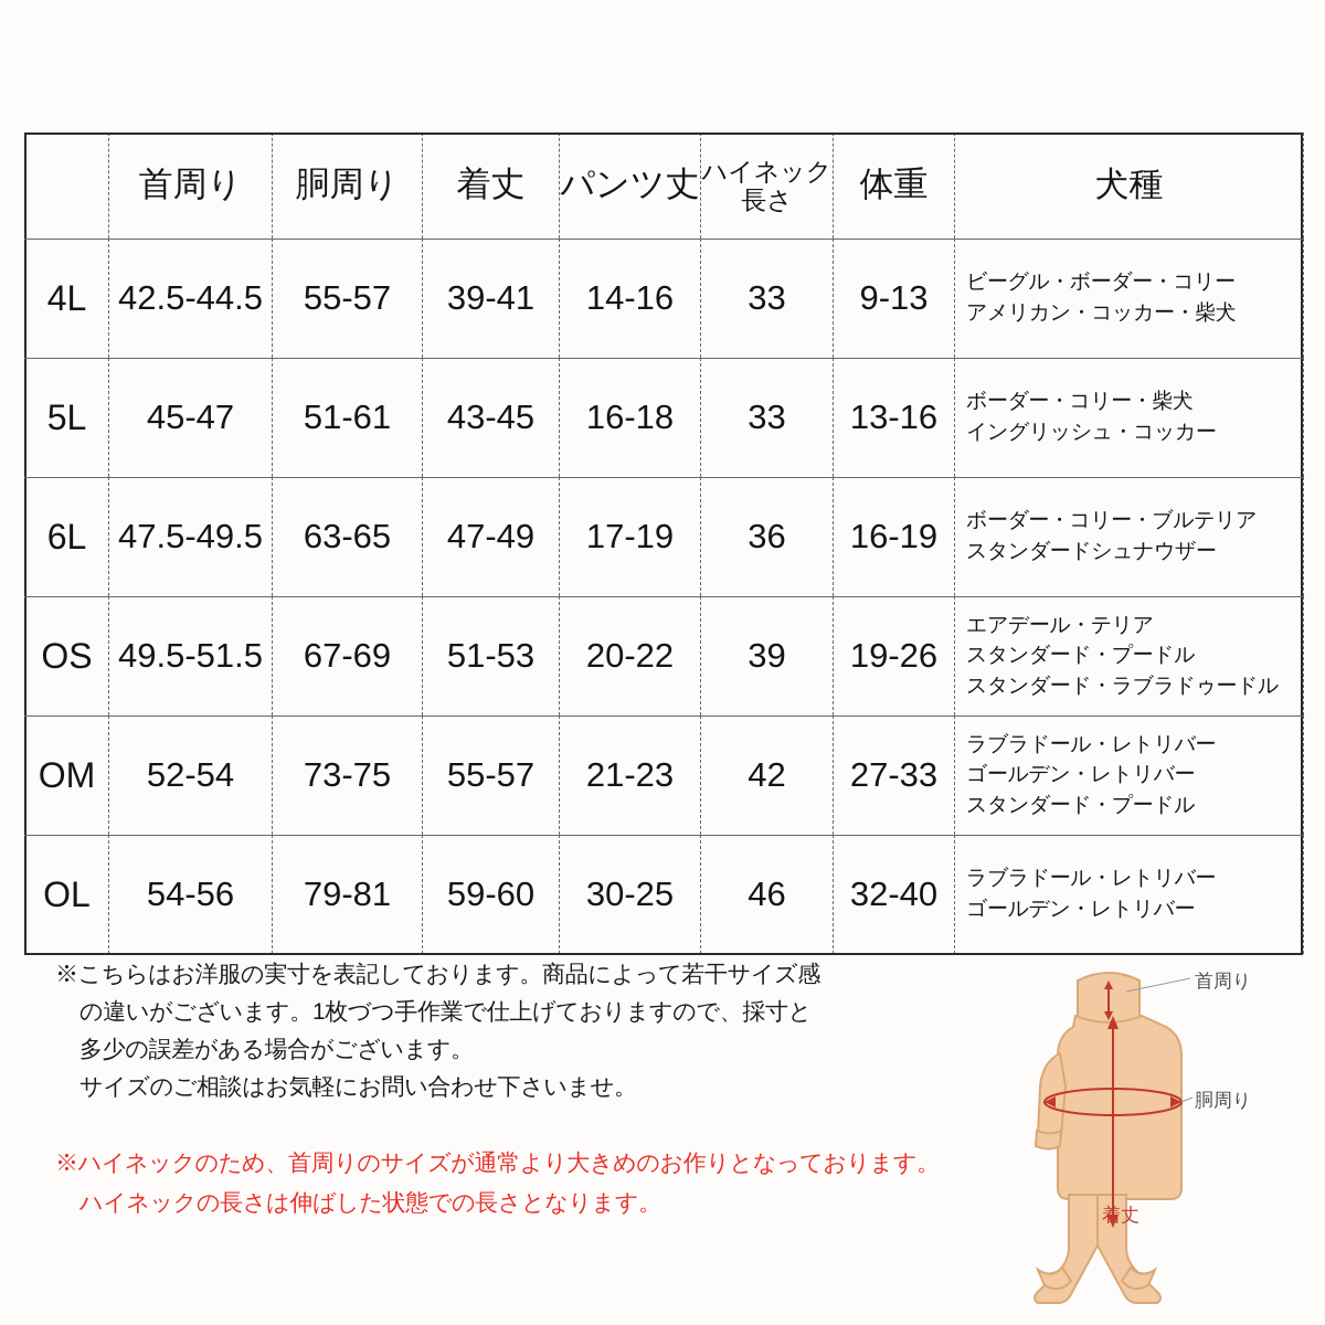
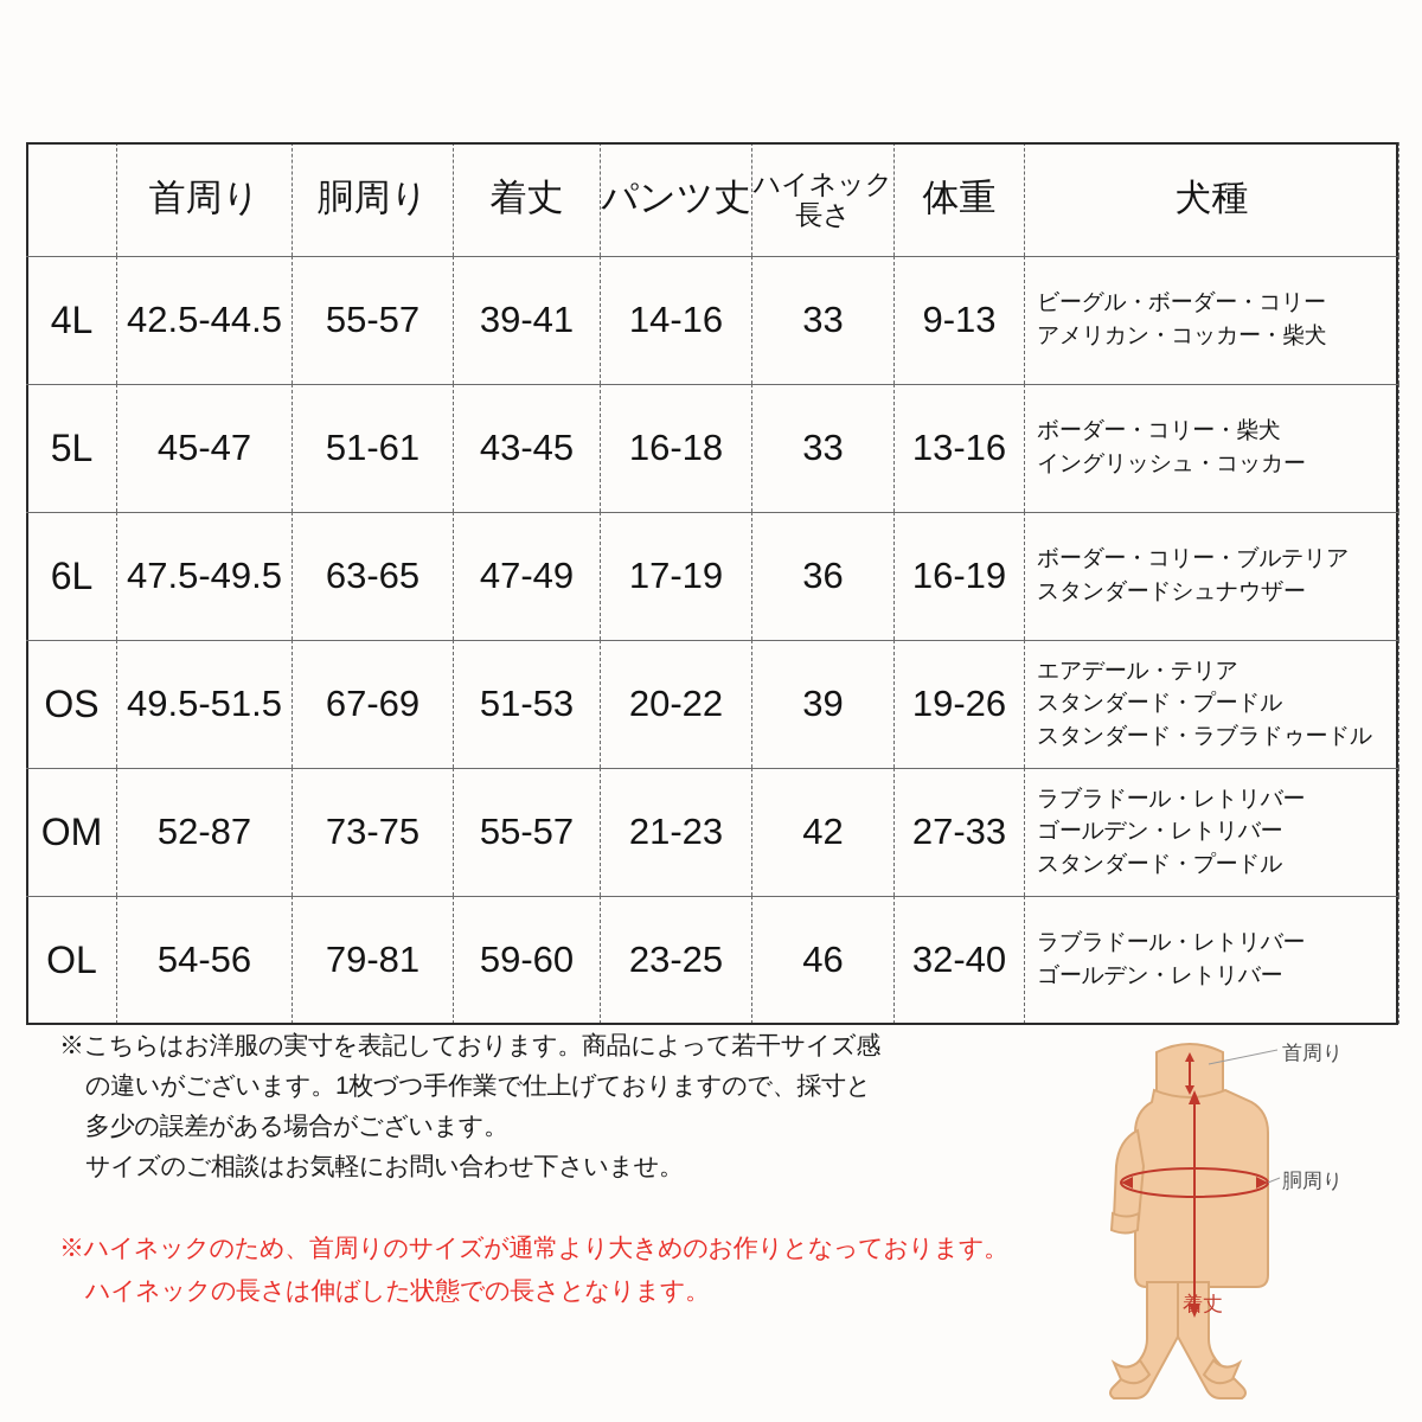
  	首周り	胴周り	着丈	パンツ丈	ハイネック 長さ	体重	犬種
  4L	42.5-44.5	55-57	39-41	14-16	33	9-13	ビーグル・ボーダー・コリー アメリカン・コッカー・柴犬
  5L	45-47	51-61	43-45	16-18	33	13-16	ボーダー・コリー・柴犬 イングリッシュ・コッカー
  6L	47.5-49.5	63-65	47-49	17-19	36	16-19	ボーダー・コリー・ブルテリア スタンダードシュナウザー
  OS	49.5-51.5	67-69	51-53	20-22	39	19-26	エアデール・テリア スタンダード・プードル スタンダード・ラブラドゥードル
- OM	52-54	73-75	55-57	21-23	42	27-33	ラブラドール・レトリバー ゴールデン・レトリバー スタンダード・プードル
+ OM	52-87	73-75	55-57	21-23	42	27-33	ラブラドール・レトリバー ゴールデン・レトリバー スタンダード・プードル
- OL	54-56	79-81	59-60	30-25	46	32-40	ラブラドール・レトリバー ゴールデン・レトリバー
+ OL	54-56	79-81	59-60	23-25	46	32-40	ラブラドール・レトリバー ゴールデン・レトリバー
  ※こちらはお洋服の実寸を表記しております。商品によって若干サイズ感
  の違いがございます。1枚づつ手作業で仕上げておりますので、採寸と
  多少の誤差がある場合がございます。
  サイズのご相談はお気軽にお問い合わせ下さいませ。
  ※ハイネックのため、首周りのサイズが通常より大きめのお作りとなっております。
  ハイネックの長さは伸ばした状態での長さとなります。
  首周り
  胴周り
  着丈
